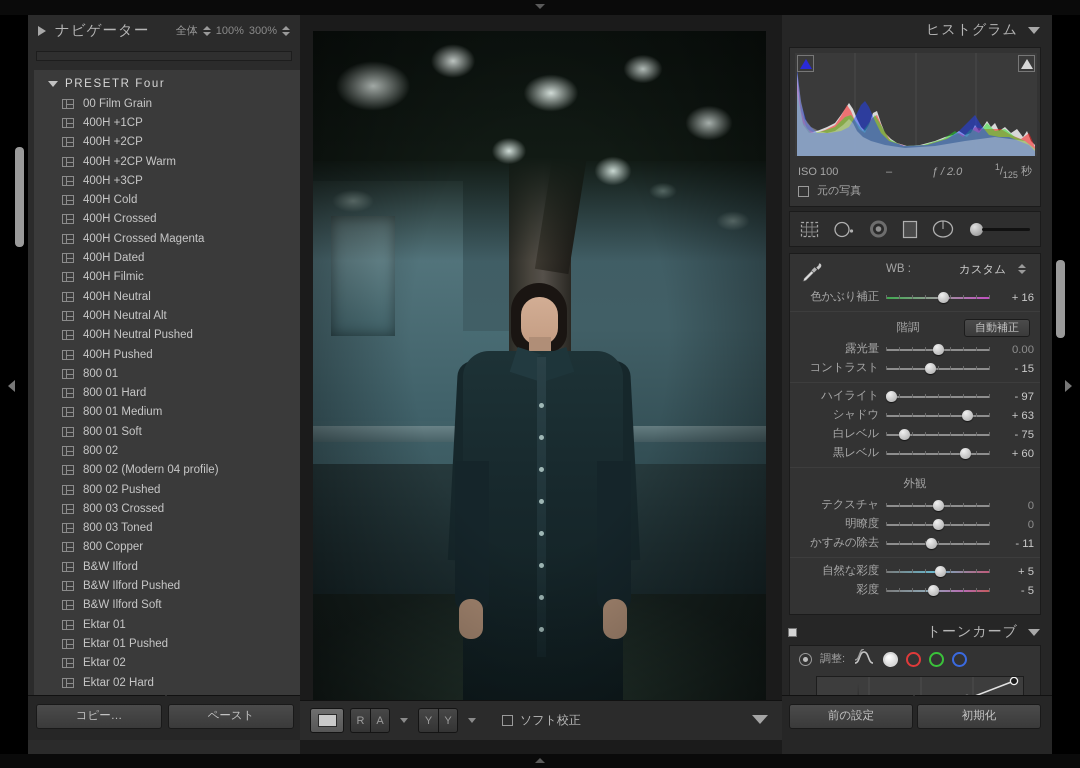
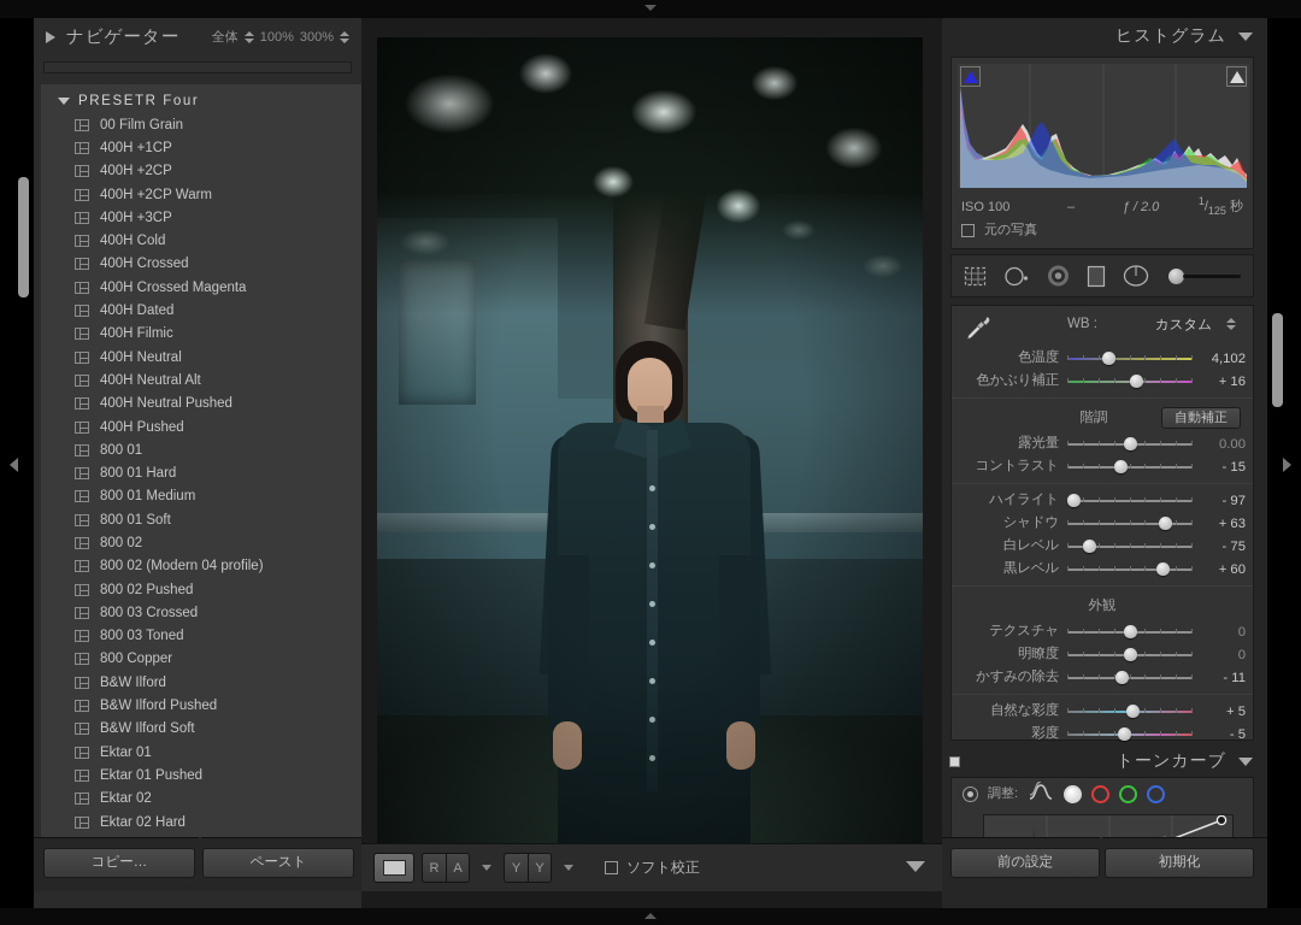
  ナビゲーター
  全体
  100%
  300%
  PRESETR Four
  00 Film Grain
  400H +1CP
  400H +2CP
  400H +2CP Warm
  400H +3CP
  400H Cold
  400H Crossed
  400H Crossed Magenta
  400H Dated
  400H Filmic
  400H Neutral
  400H Neutral Alt
  400H Neutral Pushed
  400H Pushed
  800 01
  800 01 Hard
  800 01 Medium
  800 01 Soft
  800 02
  800 02 (Modern 04 profile)
  800 02 Pushed
  800 03 Crossed
  800 03 Toned
  800 Copper
  B&W Ilford
  B&W Ilford Pushed
  B&W Ilford Soft
  Ektar 01
  Ektar 01 Pushed
  Ektar 02
  Ektar 02 Hard
  コピー…
  ペースト
  R
  A
  Y
  Y
  ソフト校正
  ヒストグラム
  ISO 100
  –
  ƒ / 2.0
  1/125 秒
  元の写真
  WB :
  カスタム
+ 色温度
+ 4,102
  色かぶり補正
  + 16
  階調
  自動補正
  露光量
  0.00
  コントラスト
  - 15
  ハイライト
  - 97
  シャドウ
  + 63
  白レベル
  - 75
  黒レベル
  + 60
  外観
  テクスチャ
  0
  明瞭度
  0
  かすみの除去
  - 11
  自然な彩度
  + 5
  彩度
  - 5
  トーンカーブ
  調整:
  前の設定
  初期化
